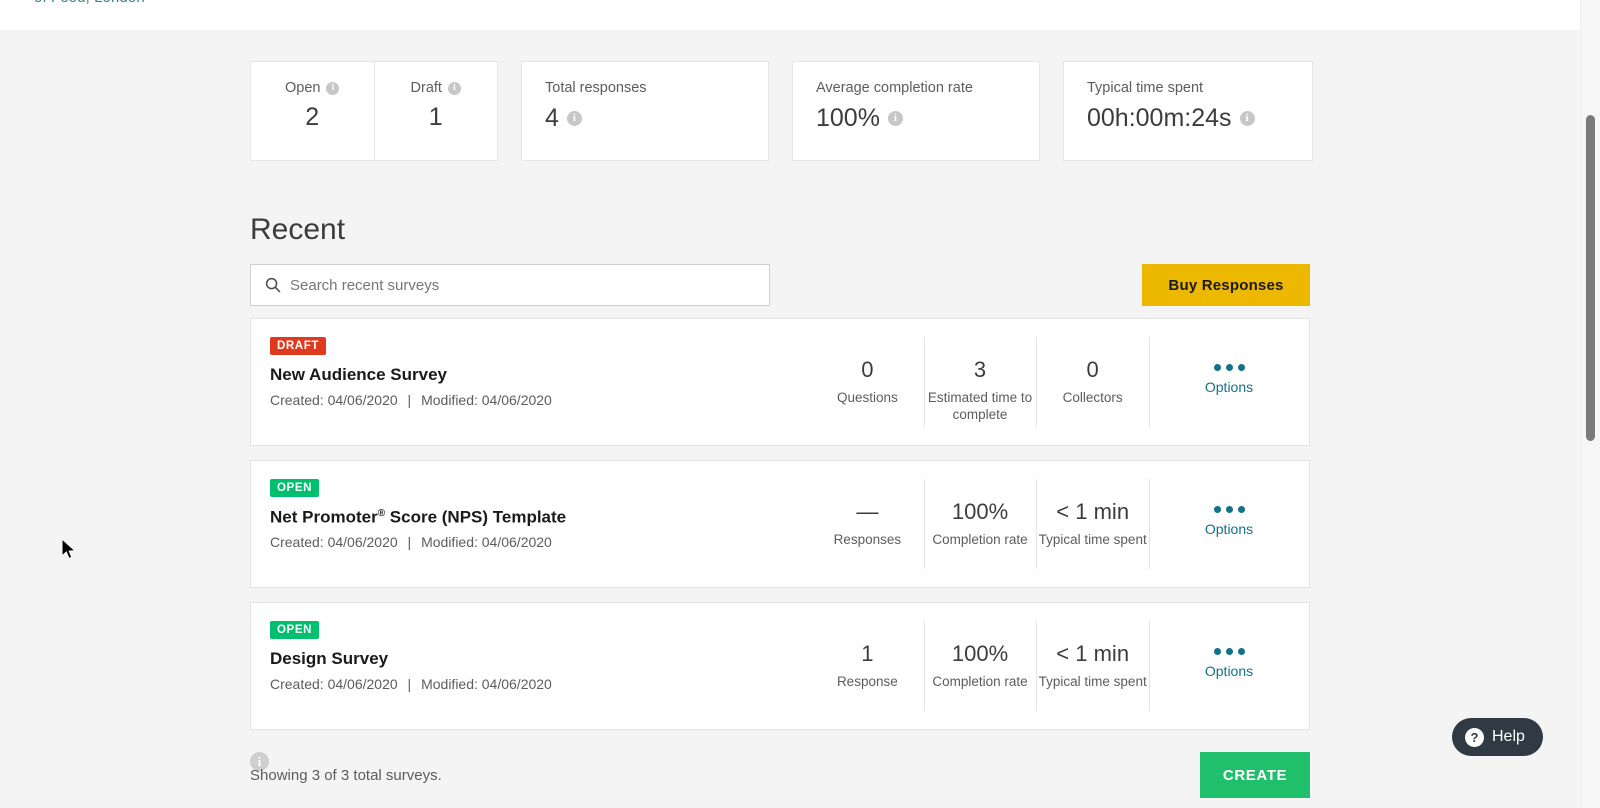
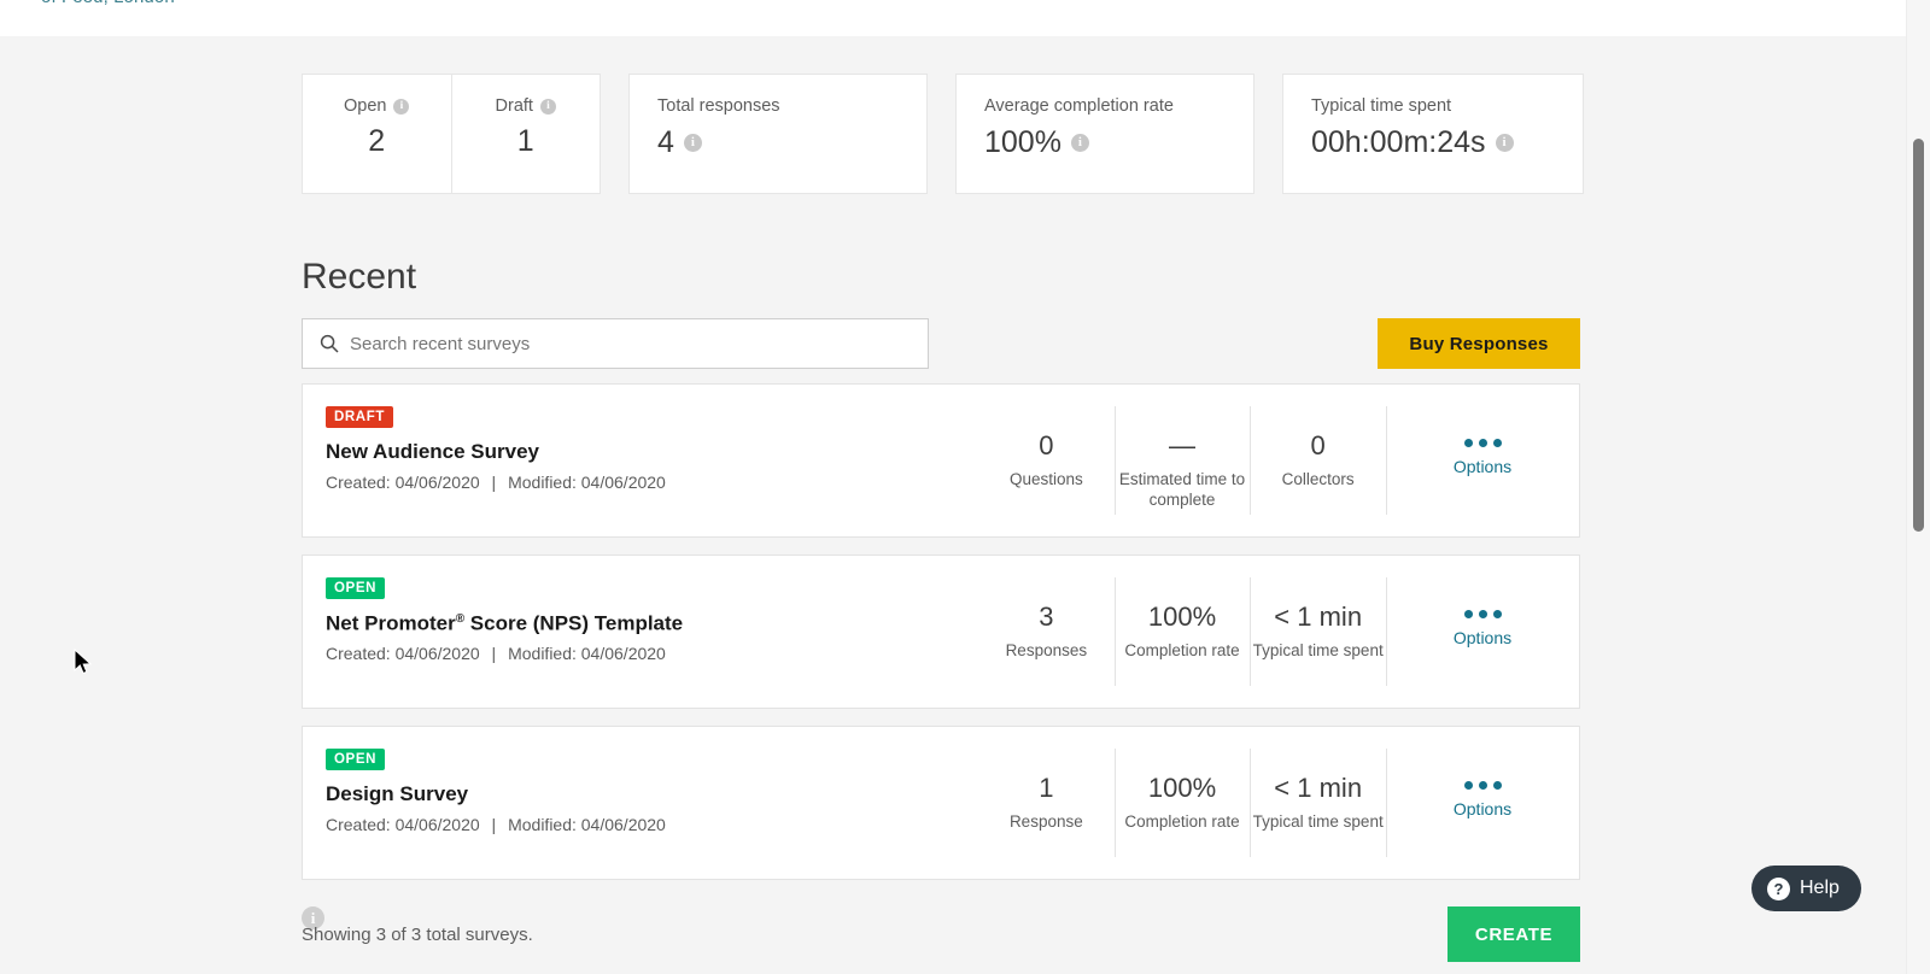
  Open
  i
  2
  Draft
  i
  1
  Total responses
  4
  i
  Average completion rate
  100%
  i
  Typical time spent
  00h:00m:24s
  i
  Recent
  Search recent surveys
  Buy Responses
  DRAFT
  New Audience Survey
  Created: 04/06/2020 | Modified: 04/06/2020
  0
  Questions
- 3
+ —
  Estimated time to complete
  0
  Collectors
  Options
  OPEN
  Net Promoter® Score (NPS) Template
  Created: 04/06/2020 | Modified: 04/06/2020
- —
+ 3
  Responses
  100%
  Completion rate
  < 1 min
  Typical time spent
  Options
  OPEN
  Design Survey
  Created: 04/06/2020 | Modified: 04/06/2020
  1
  Response
  100%
  Completion rate
  < 1 min
  Typical time spent
  Options
  Showing 3 of 3 total surveys.
  i
  CREATE
  ?
  Help
